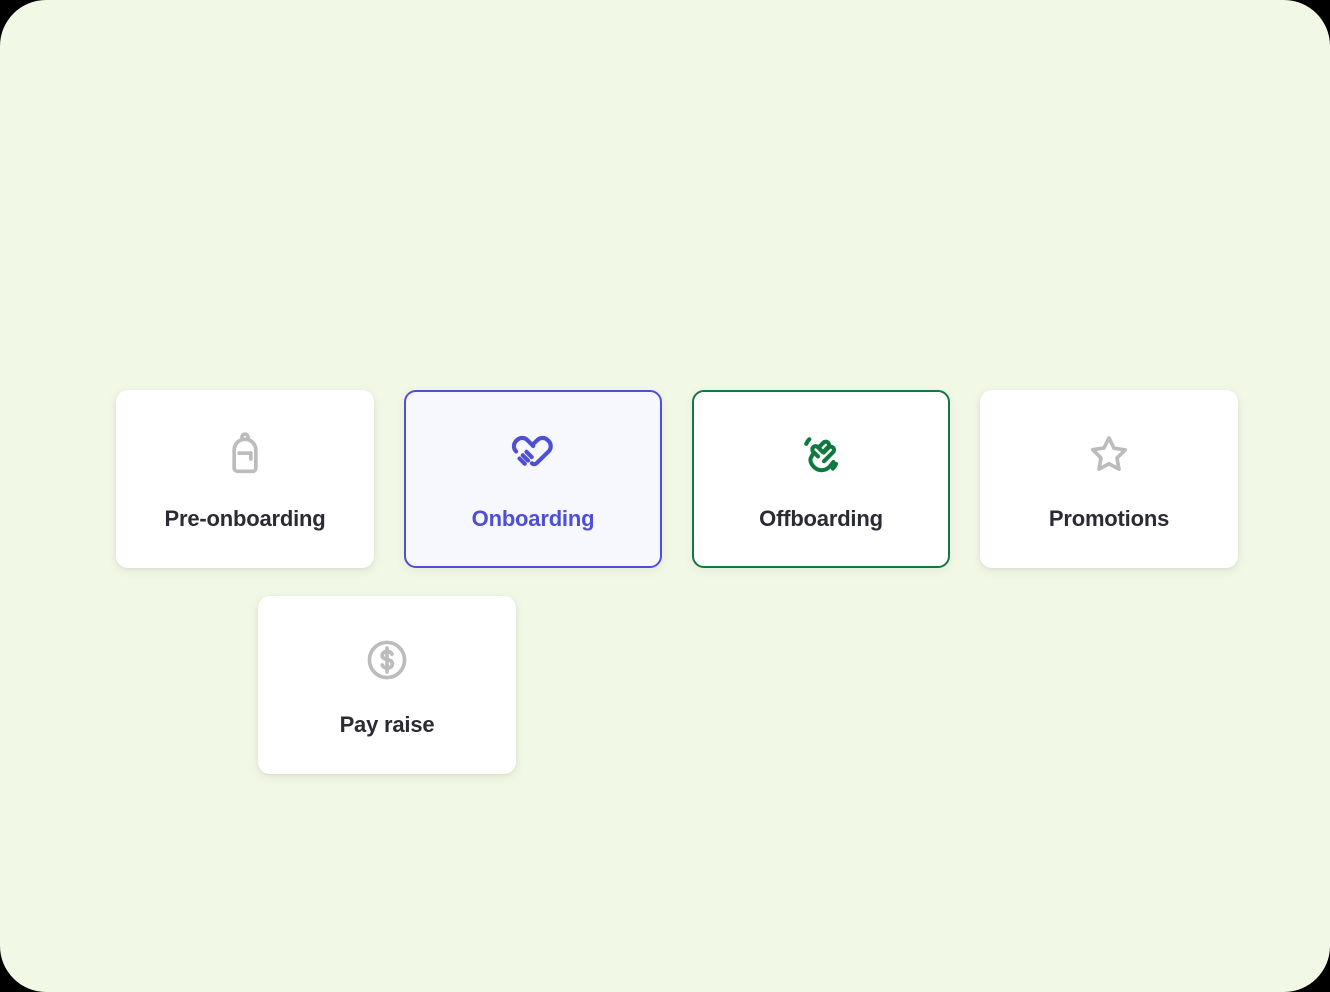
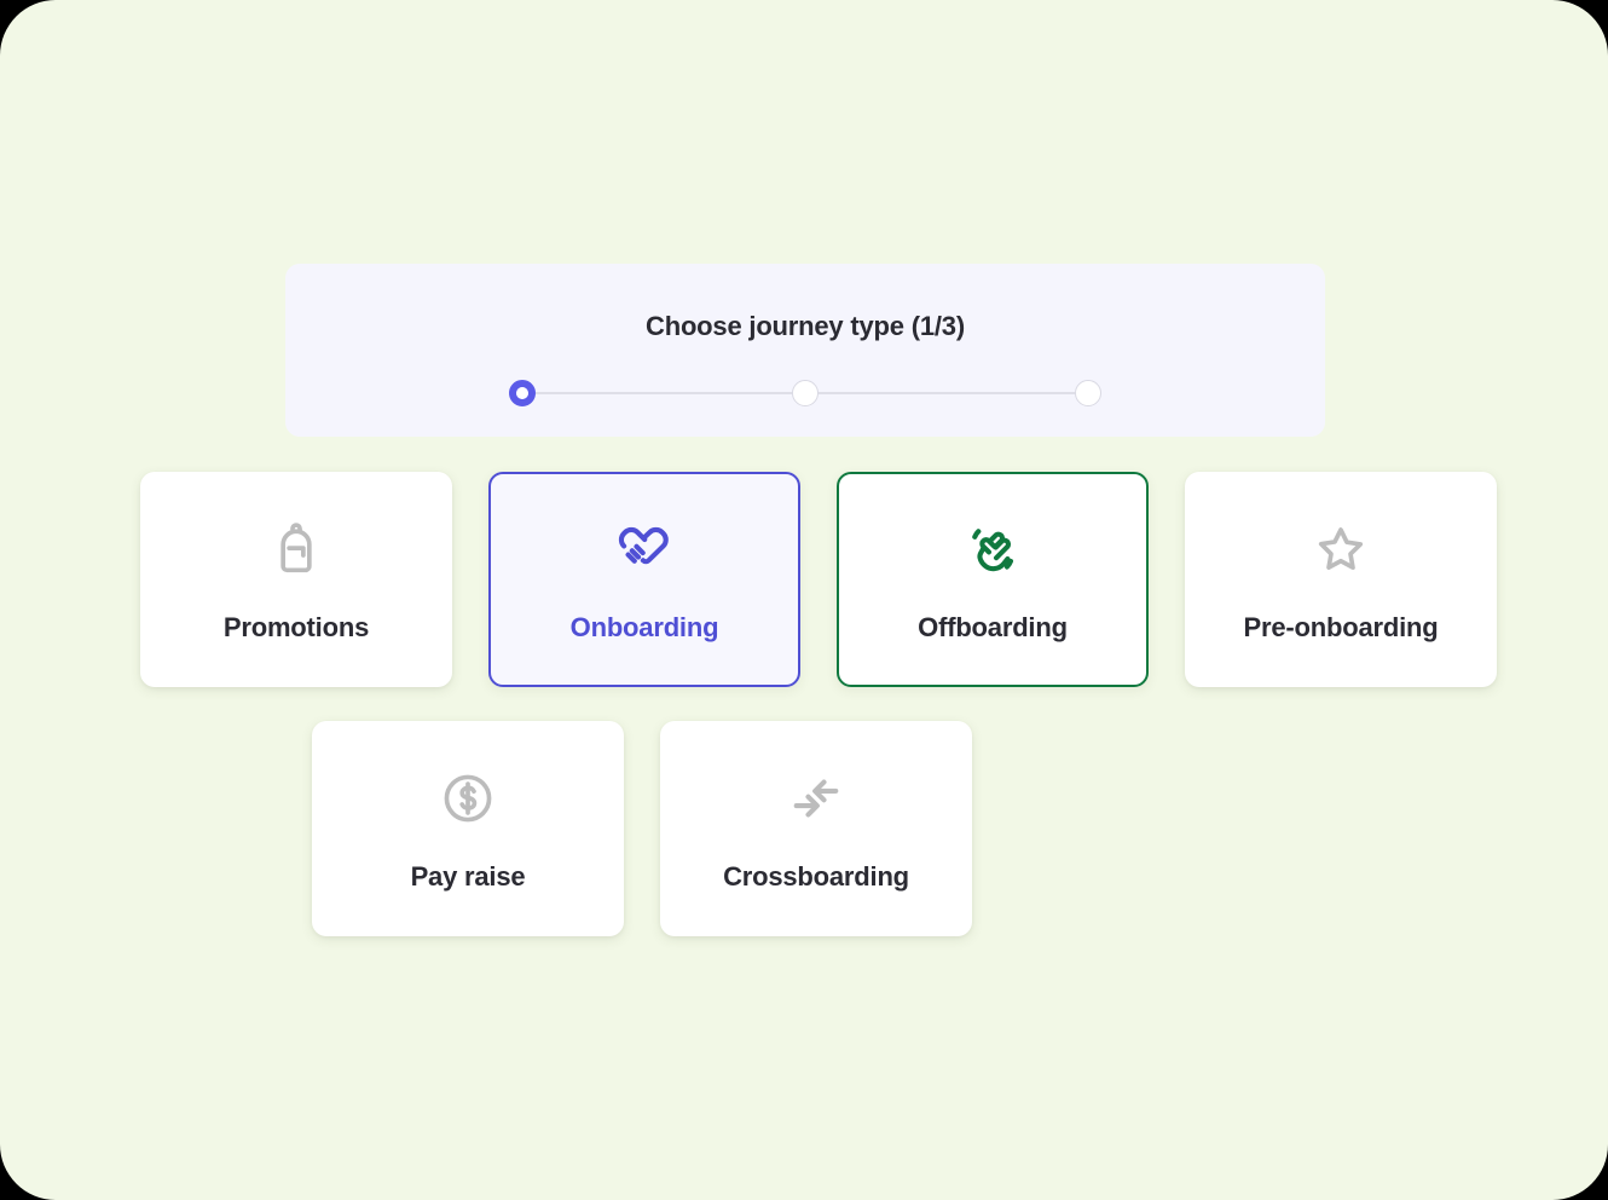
+ Choose journey type (1/3)
- Pre-onboarding
+ Promotions
  Onboarding
  Offboarding
- Promotions
+ Pre-onboarding
  Pay raise
+ Crossboarding
